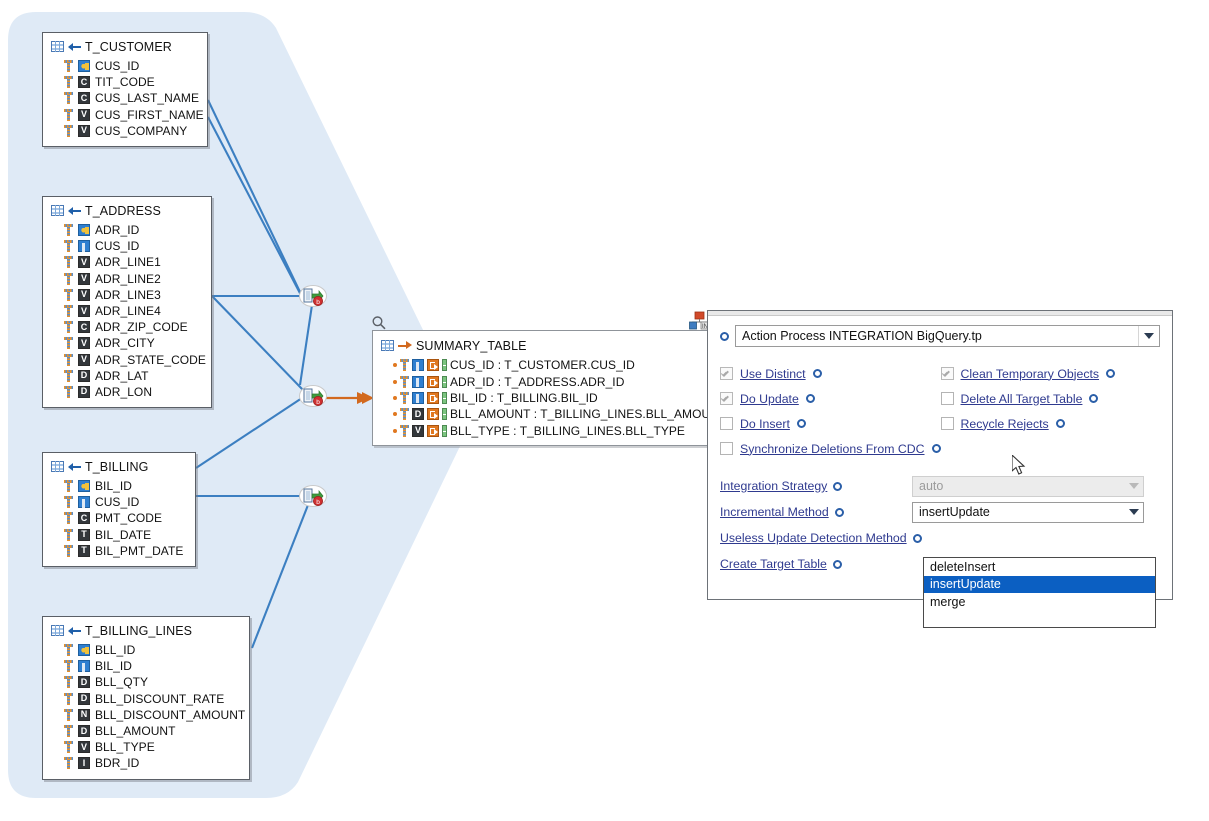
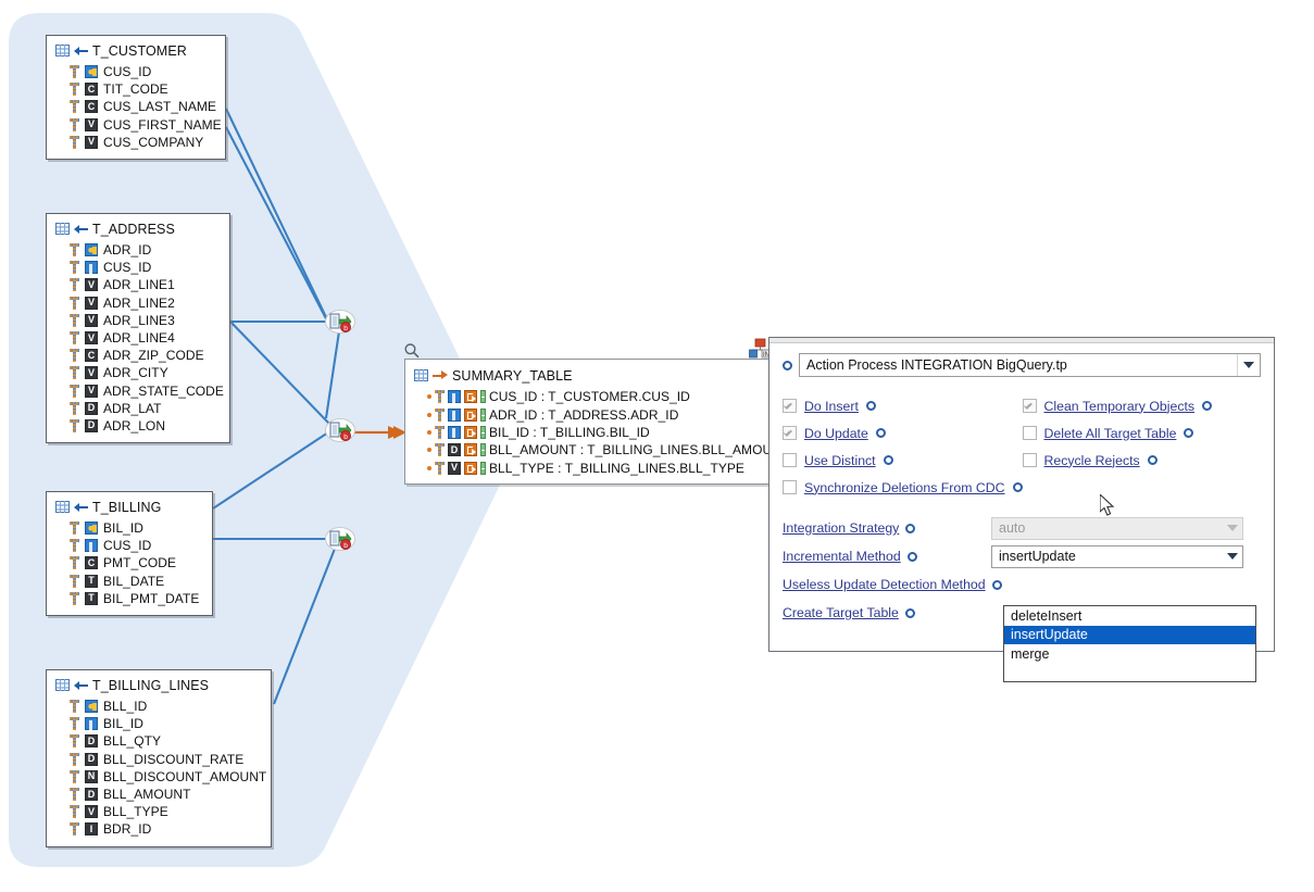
  T_CUSTOMER
  CUS_ID
  C
  TIT_CODE
  C
  CUS_LAST_NAME
  V
  CUS_FIRST_NAME
  V
  CUS_COMPANY
  T_ADDRESS
  ADR_ID
  CUS_ID
  V
  ADR_LINE1
  V
  ADR_LINE2
  V
  ADR_LINE3
  V
  ADR_LINE4
  C
  ADR_ZIP_CODE
  V
  ADR_CITY
  V
  ADR_STATE_CODE
  D
  ADR_LAT
  D
  ADR_LON
  T_BILLING
  BIL_ID
  CUS_ID
  C
  PMT_CODE
  T
  BIL_DATE
  T
  BIL_PMT_DATE
  T_BILLING_LINES
  BLL_ID
  BIL_ID
  D
  BLL_QTY
  D
  BLL_DISCOUNT_RATE
  N
  BLL_DISCOUNT_AMOUNT
  D
  BLL_AMOUNT
  V
  BLL_TYPE
  I
  BDR_ID
  SUMMARY_TABLE
  CUS_ID : T_CUSTOMER.CUS_ID
  ADR_ID : T_ADDRESS.ADR_ID
  BIL_ID : T_BILLING.BIL_ID
  D
  BLL_AMOUNT : T_BILLING_LINES.BLL_AMOU
  V
  BLL_TYPE : T_BILLING_LINES.BLL_TYPE
  Action Process INTEGRATION BigQuery.tp
- Use Distinct
+ Do Insert
  Do Update
- Do Insert
+ Use Distinct
  Synchronize Deletions From CDC
  Clean Temporary Objects
  Delete All Target Table
  Recycle Rejects
  Integration Strategy
  auto
  Incremental Method
  insertUpdate
  Useless Update Detection Method
  Create Target Table
  deleteInsert
  insertUpdate
  merge
